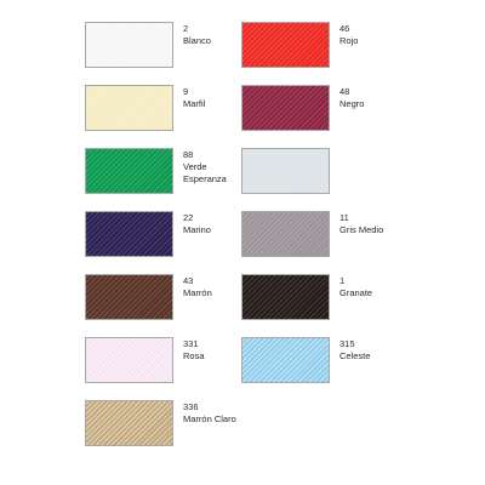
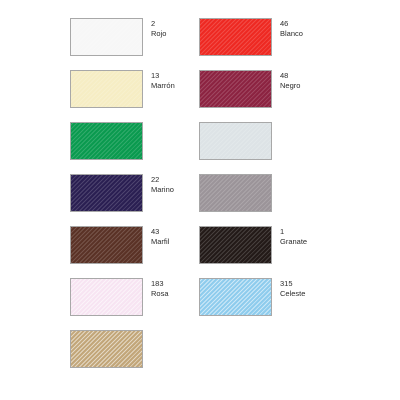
  2
- Blanco
+ Rojo
- 9
+ 13
- Marfil
+ Marrón
- 88
- Verde Esperanza
  22
  Marino
  43
- Marrón
+ Marfil
- 331
+ 183
  Rosa
- 336
- Marrón Claro
  46
- Rojo
+ Blanco
  48
  Negro
- 11
- Gris Medio
  1
  Granate
  315
  Celeste
